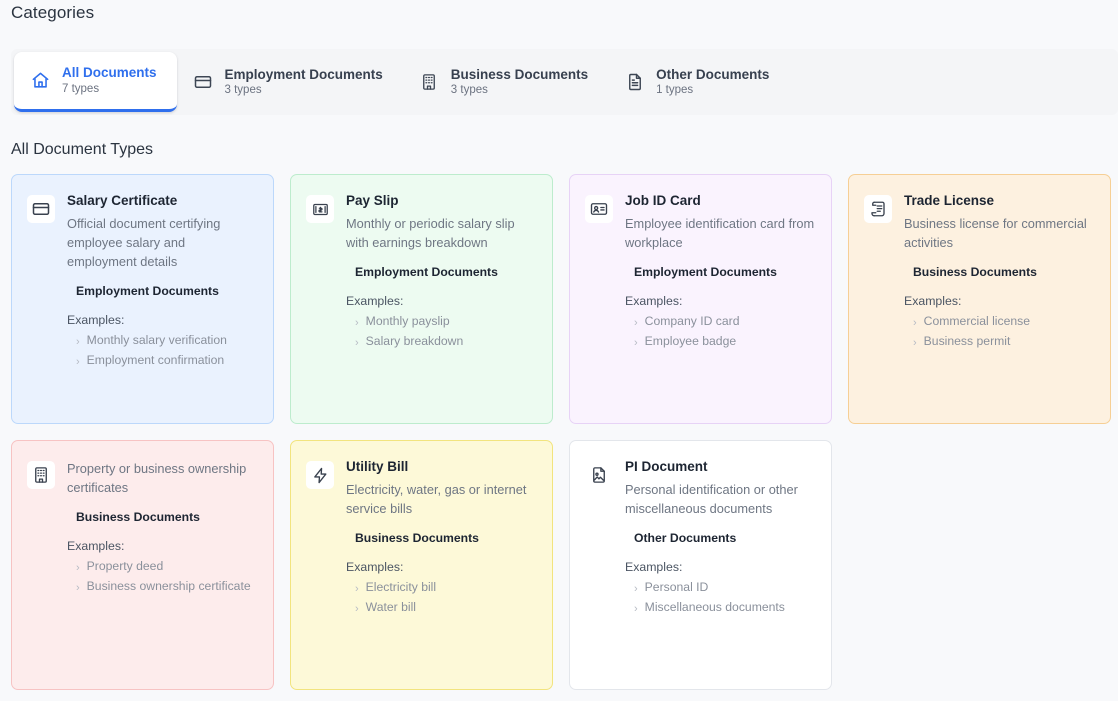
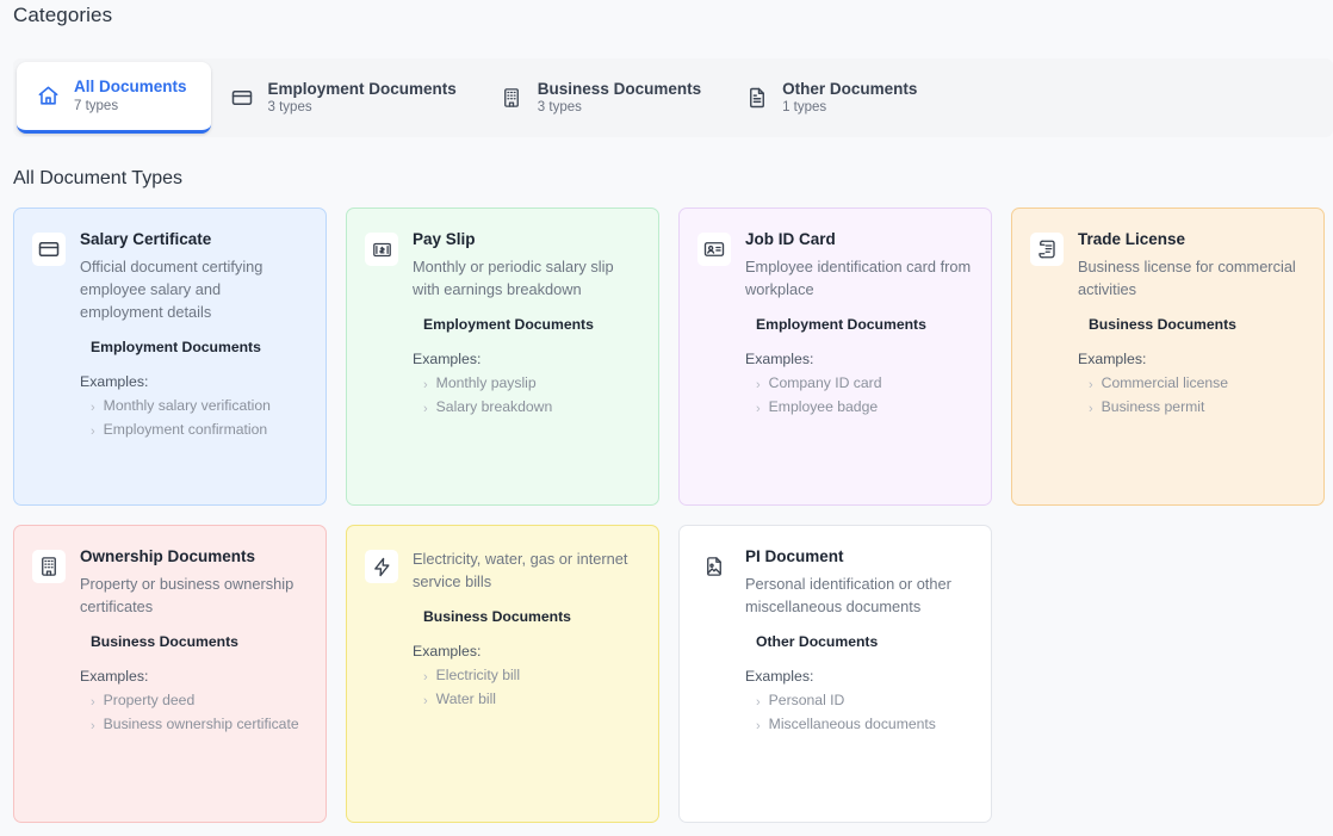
  Categories
  All Documents
  7 types
  Employment Documents
  3 types
  Business Documents
  3 types
  Other Documents
  1 types
  All Document Types
  Salary Certificate
  Official document certifying employee salary and employment details
  Employment Documents
  Examples:
  ›
  Monthly salary verification
  ›
  Employment confirmation
  Pay Slip
  Monthly or periodic salary slip with earnings breakdown
  Employment Documents
  Examples:
  ›
  Monthly payslip
  ›
  Salary breakdown
  Job ID Card
  Employee identification card from workplace
  Employment Documents
  Examples:
  ›
  Company ID card
  ›
  Employee badge
  Trade License
  Business license for commercial activities
  Business Documents
  Examples:
  ›
  Commercial license
  ›
  Business permit
+ Ownership Documents
  Property or business ownership certificates
  Business Documents
  Examples:
  ›
  Property deed
  ›
  Business ownership certificate
- Utility Bill
  Electricity, water, gas or internet service bills
  Business Documents
  Examples:
  ›
  Electricity bill
  ›
  Water bill
  PI Document
  Personal identification or other miscellaneous documents
  Other Documents
  Examples:
  ›
  Personal ID
  ›
  Miscellaneous documents
